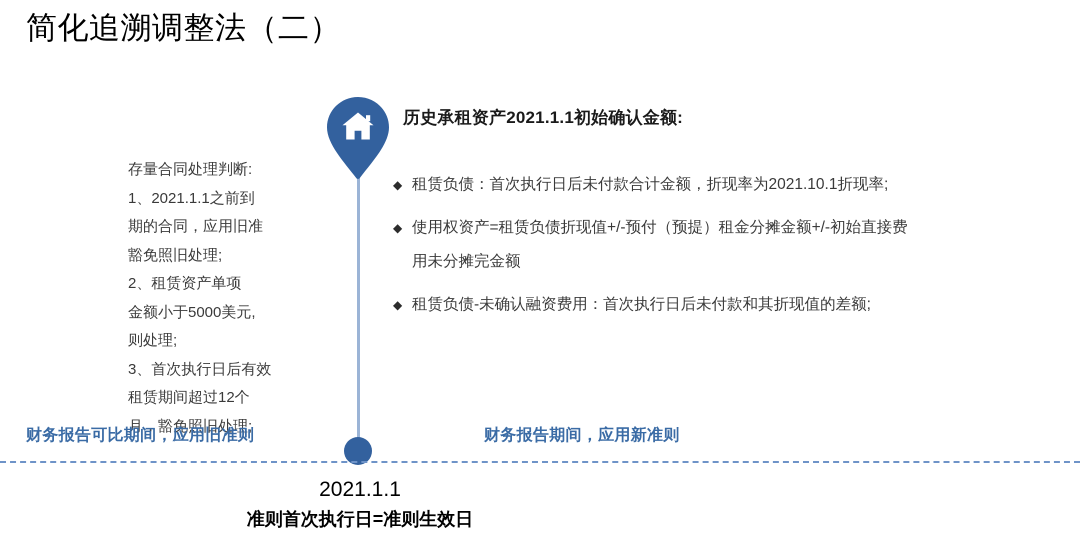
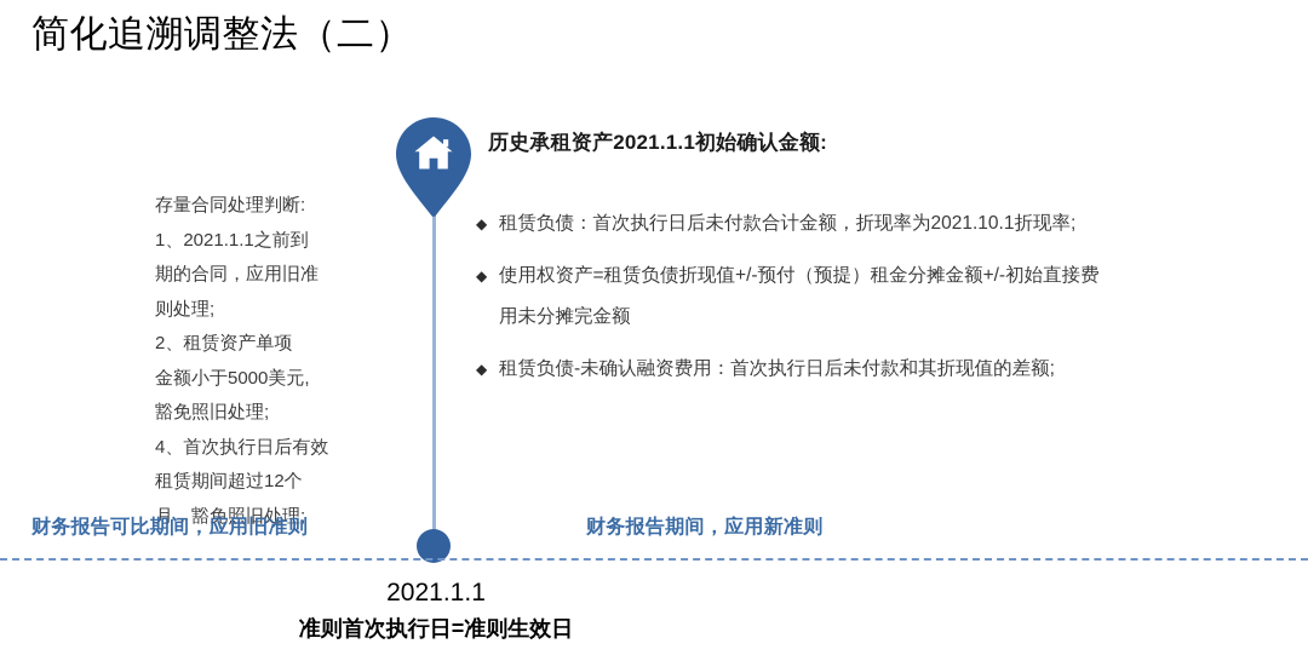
  简化追溯调整法（二）
  存量合同处理判断:
  1、2021.1.1之前到
  期的合同，应用旧准
- 豁免照旧处理;
+ 则处理;
  2、租赁资产单项
  金额小于5000美元,
- 则处理;
+ 豁免照旧处理;
- 3、首次执行日后有效
+ 4、首次执行日后有效
  租赁期间超过12个
  月，豁免照旧处理;
  历史承租资产2021.1.1初始确认金额:
  ◆
  租赁负债：首次执行日后未付款合计金额，折现率为2021.10.1折现率;
  ◆
  使用权资产=租赁负债折现值+/-预付（预提）租金分摊金额+/-初始直接费用未分摊完金额
  ◆
  租赁负债-未确认融资费用：首次执行日后未付款和其折现值的差额;
  财务报告可比期间，应用旧准则
  财务报告期间，应用新准则
  2021.1.1
  准则首次执行日=准则生效日
